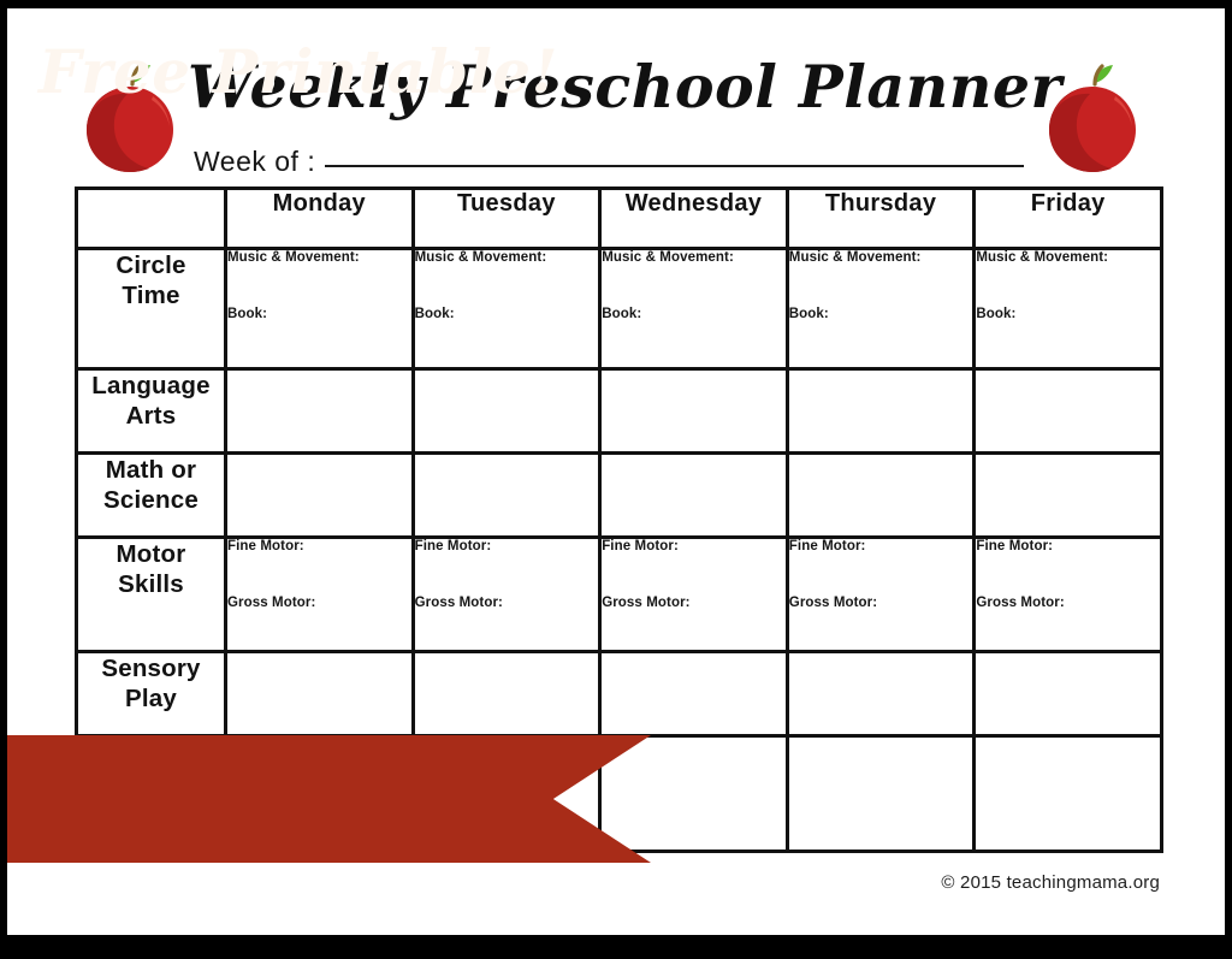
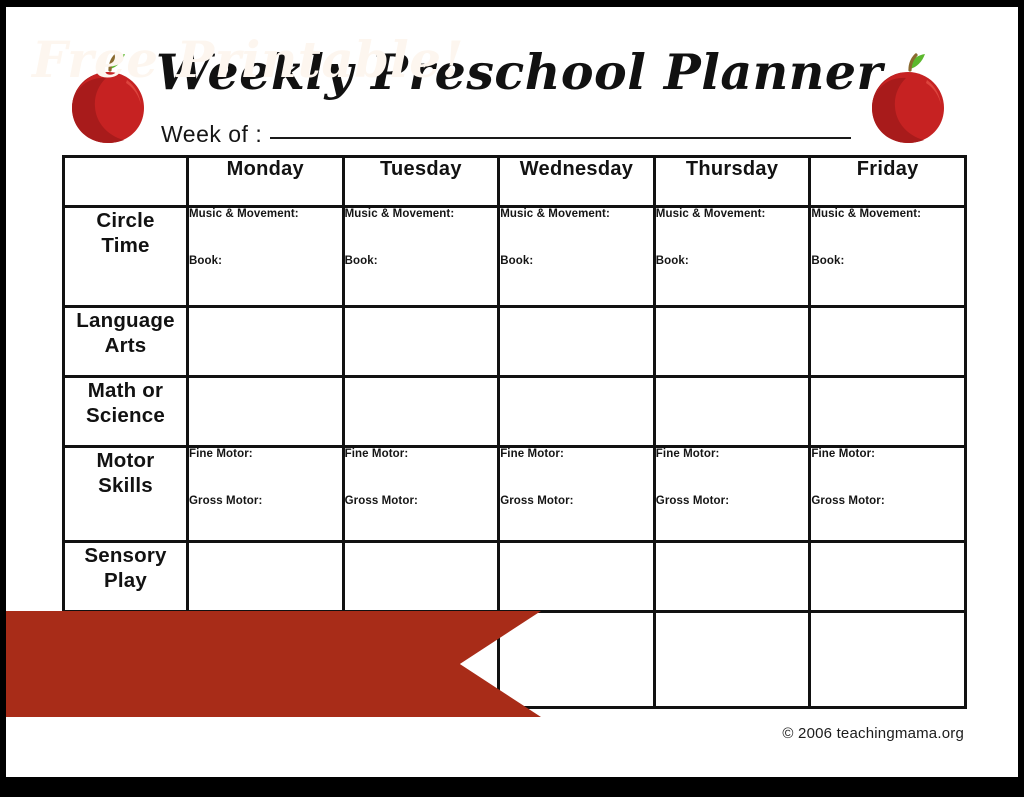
  Weekly Preschool Planner
  Week of :
  	Monday	Tuesday	Wednesday	Thursday	Friday
  Circle Time	Music & Movement: Book:	Music & Movement: Book:	Music & Movement: Book:	Music & Movement: Book:	Music & Movement: Book:
  Language Arts
  Math or Science
  Motor Skills	Fine Motor: Gross Motor:	Fine Motor: Gross Motor:	Fine Motor: Gross Motor:	Fine Motor: Gross Motor:	Fine Motor: Gross Motor:
  Sensory Play
- © 2015 teachingmama.org
+ © 2006 teachingmama.org
  Free Printable!
